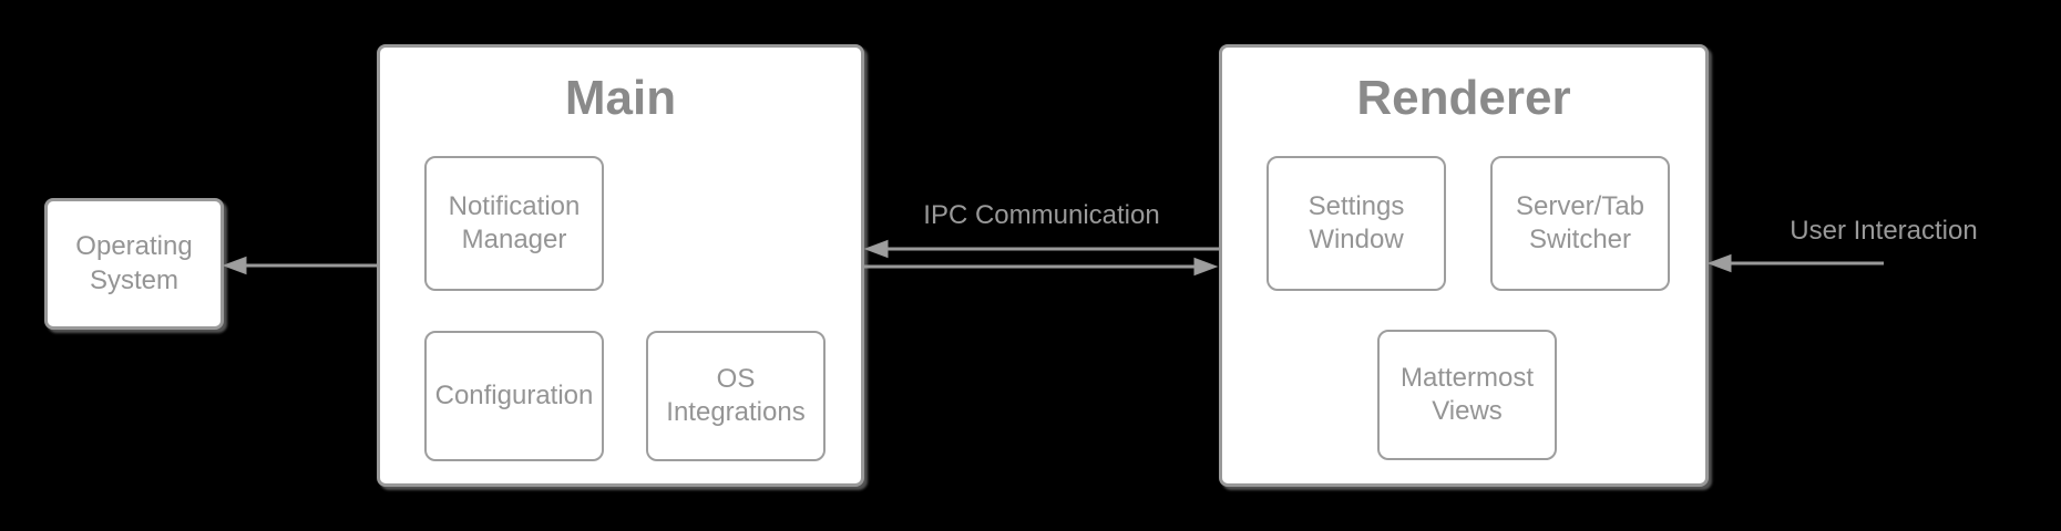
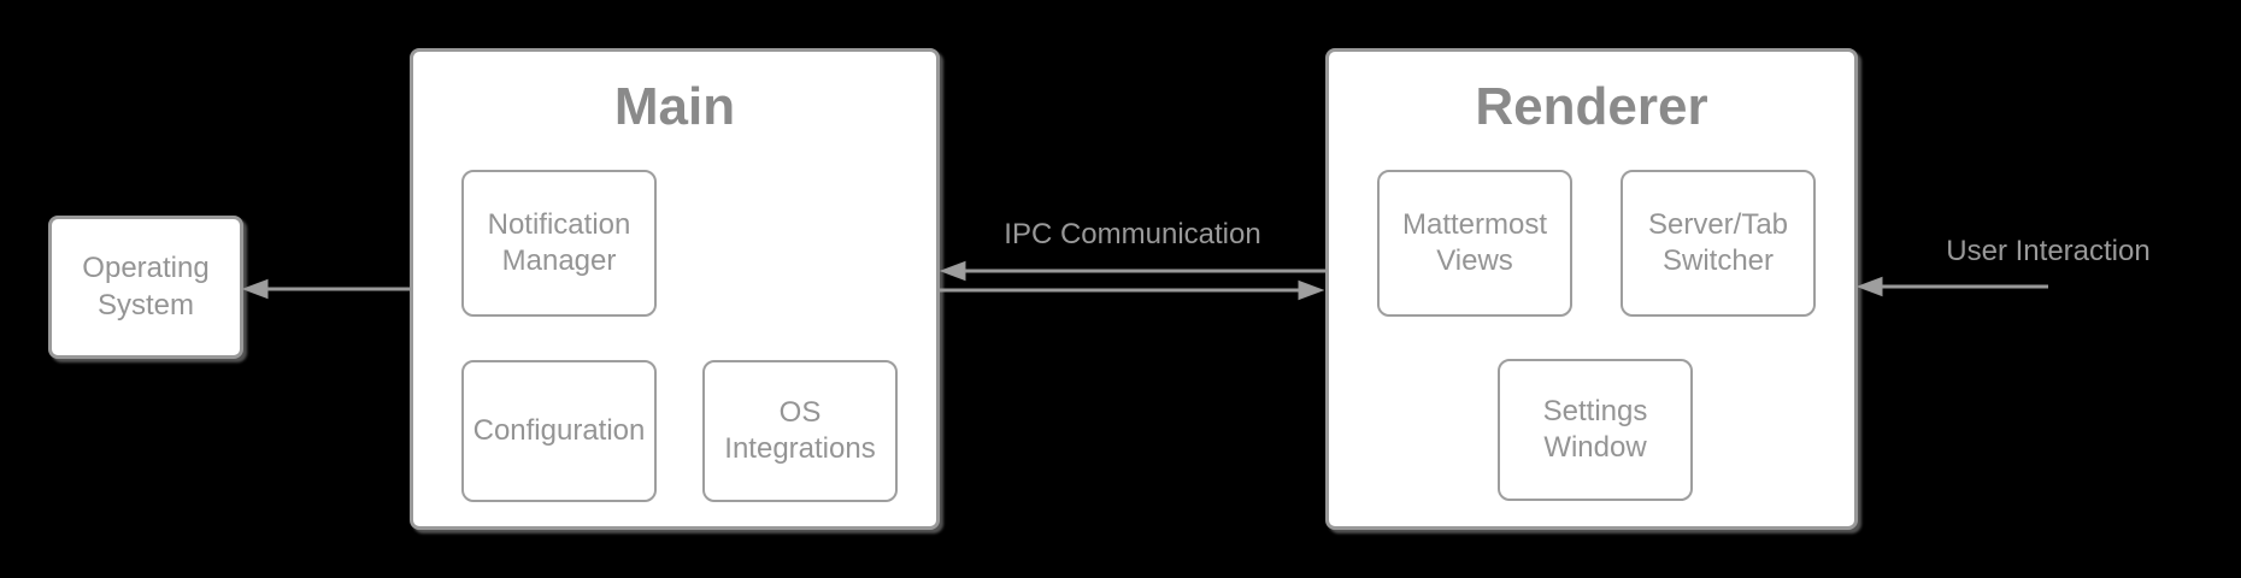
  Operating System
  Main
  Notification Manager
  Configuration
  OS Integrations
  Renderer
- Settings Window
+ Mattermost Views
  Server/Tab Switcher
- Mattermost Views
+ Settings Window
  IPC Communication
  User Interaction
